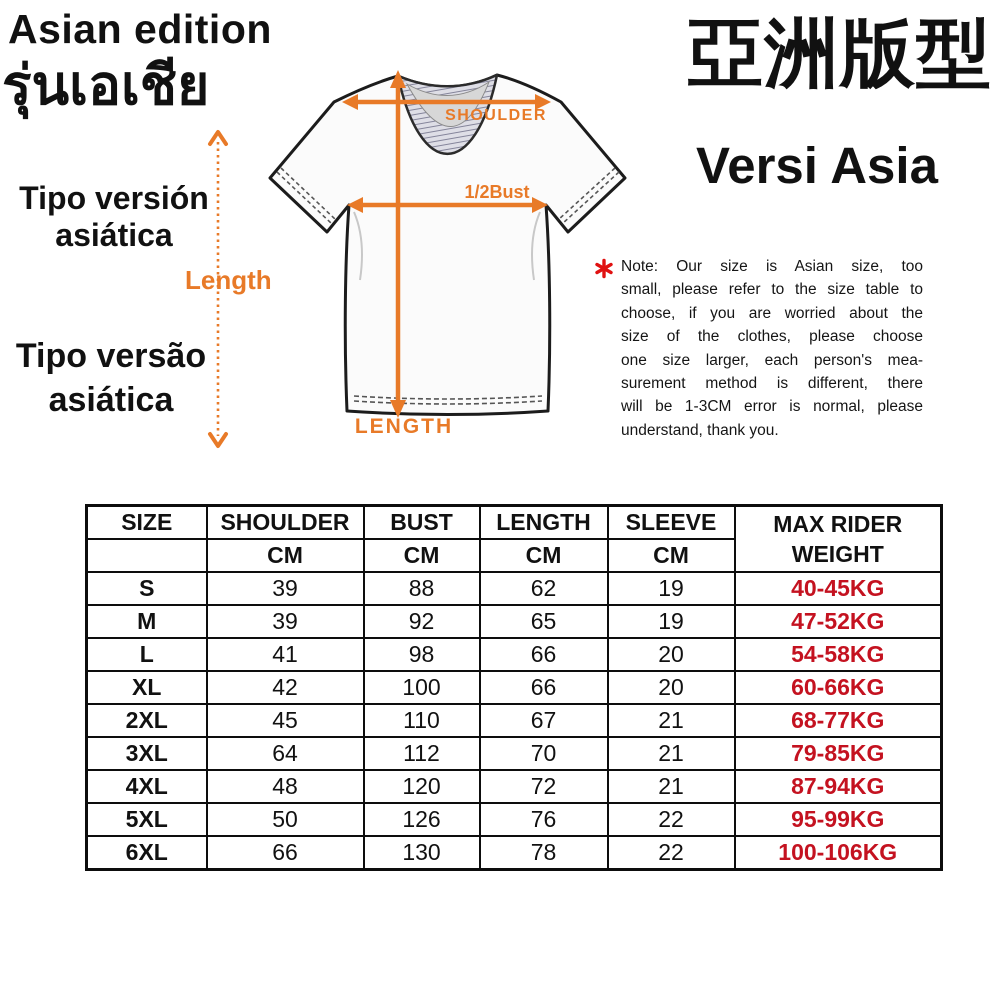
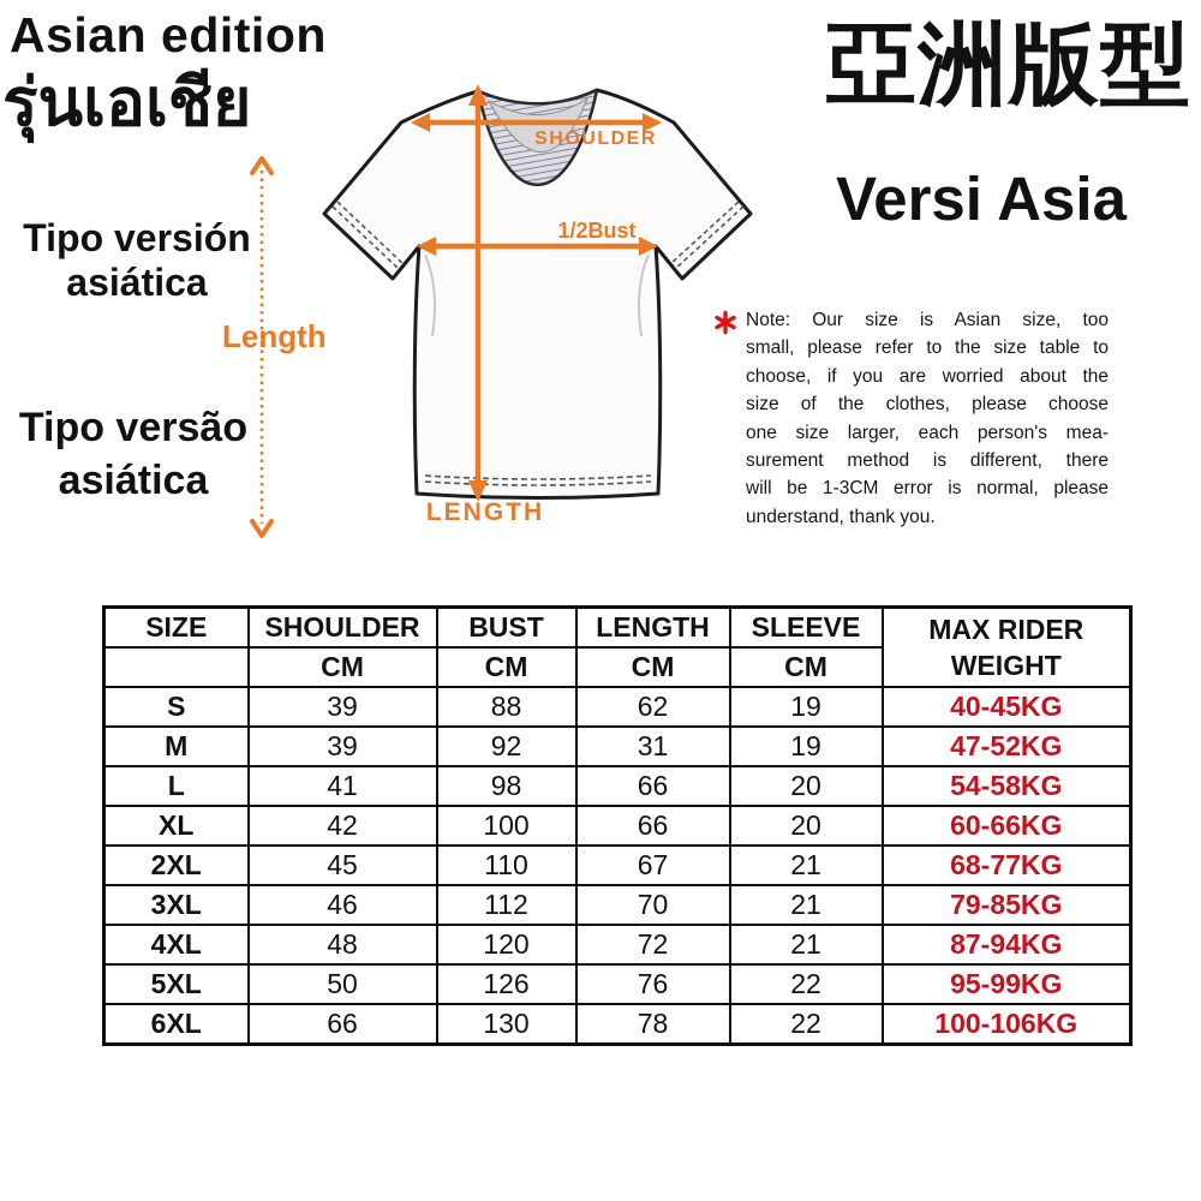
  Asian edition
  รุ่นเอเชีย
  Tipo versión
  asiática
  Length
  Tipo versão
  asiática
  SHOULDER
  1/2Bust
  LENGTH
  亞洲版型
  Versi Asia
  Note: Our size is Asian size, too
  small, please refer to the size table to
  choose, if you are worried about the
  size of the clothes, please choose
  one size larger, each person's mea-
  surement method is different, there
  will be 1-3CM error is normal, please
  understand, thank you.
  SIZE	SHOULDER	BUST	LENGTH	SLEEVE	MAX RIDER WEIGHT
  	CM	CM	CM	CM
  S	39	88	62	19	40-45KG
- M	39	92	65	19	47-52KG
+ M	39	92	31	19	47-52KG
  L	41	98	66	20	54-58KG
  XL	42	100	66	20	60-66KG
  2XL	45	110	67	21	68-77KG
- 3XL	64	112	70	21	79-85KG
+ 3XL	46	112	70	21	79-85KG
  4XL	48	120	72	21	87-94KG
  5XL	50	126	76	22	95-99KG
  6XL	66	130	78	22	100-106KG
